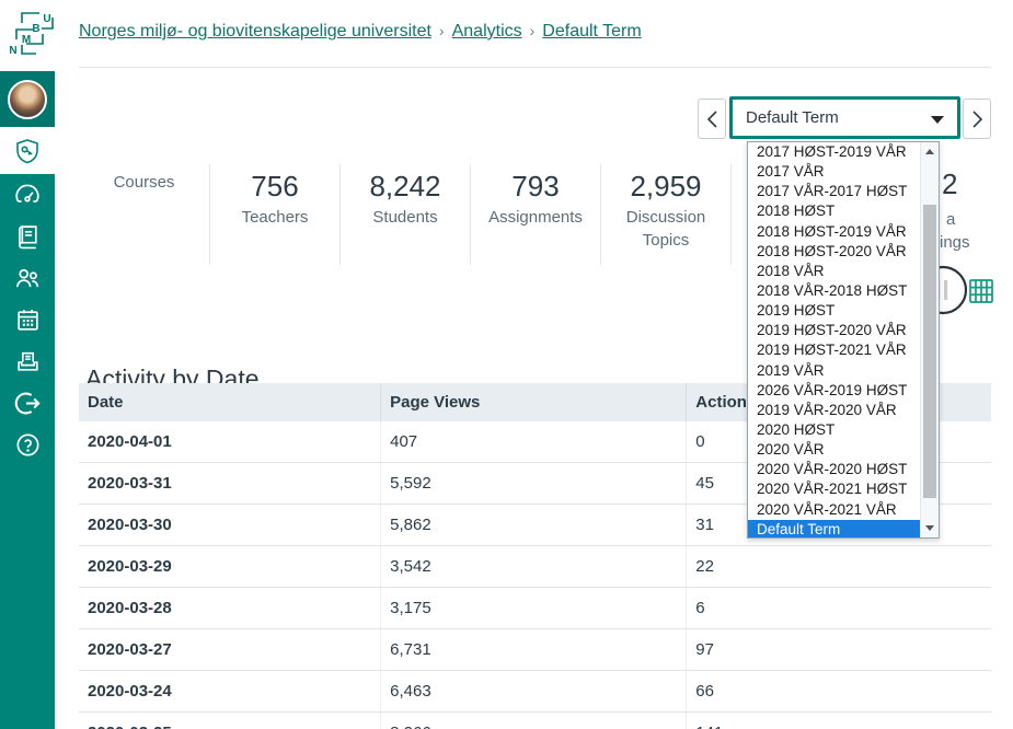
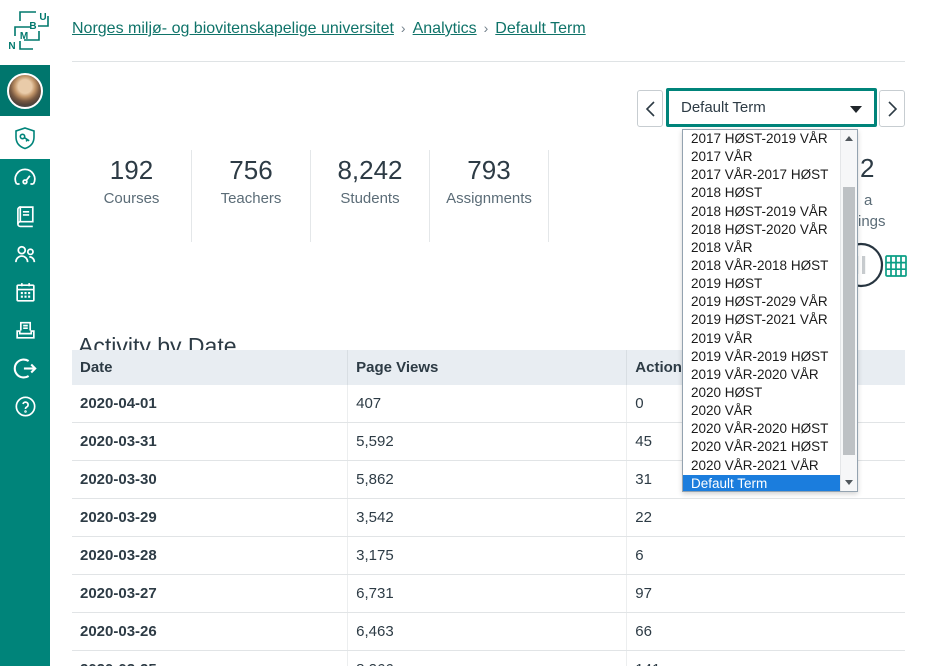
  U
  B
  M
  N
  Norges miljø- og biovitenskapelige universitet › Analytics › Default Term
+ 192
  Courses
  756
  Teachers
  8,242
  Students
  793
  Assignments
- 2,959
- Discussion Topics
  2
  a
  ings
  Activity by Date
  Date	Page Views	Action
  2020-04-01	407	0
  2020-03-31	5,592	45
  2020-03-30	5,862	31
  2020-03-29	3,542	22
  2020-03-28	3,175	6
  2020-03-27	6,731	97
- 2020-03-24	6,463	66
+ 2020-03-26	6,463	66
  Default Term
  2017 HØST-2019 VÅR
  2017 VÅR
  2017 VÅR-2017 HØST
  2018 HØST
  2018 HØST-2019 VÅR
  2018 HØST-2020 VÅR
  2018 VÅR
  2018 VÅR-2018 HØST
  2019 HØST
- 2019 HØST-2020 VÅR
+ 2019 HØST-2029 VÅR
  2019 HØST-2021 VÅR
  2019 VÅR
- 2026 VÅR-2019 HØST
+ 2019 VÅR-2019 HØST
  2019 VÅR-2020 VÅR
  2020 HØST
  2020 VÅR
  2020 VÅR-2020 HØST
  2020 VÅR-2021 HØST
  2020 VÅR-2021 VÅR
  Default Term
